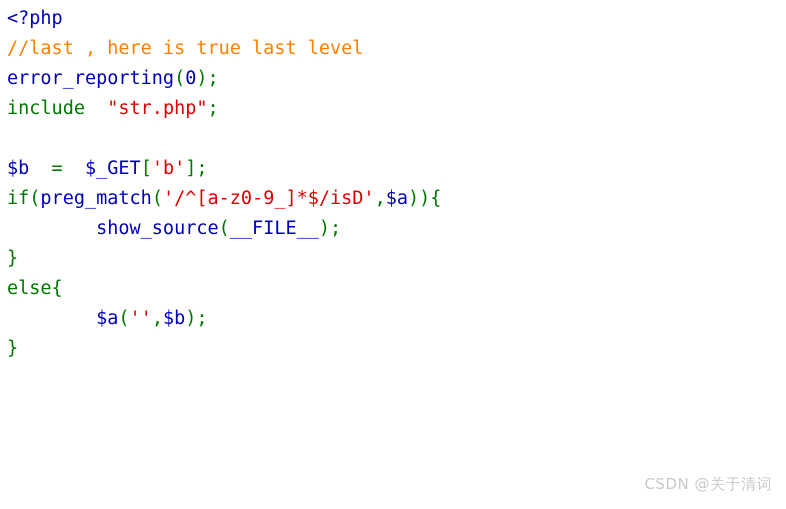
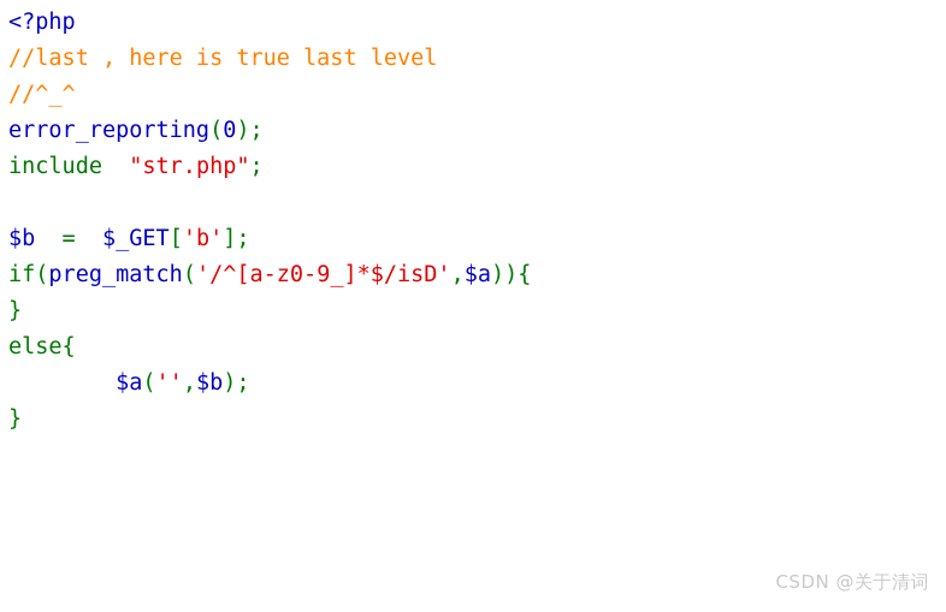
  <?php
  //last , here is true last level
+ //^_^
  error_reporting(0);
  include "str.php";
  $b = $_GET['b'];
  if(preg_match('/^[a-z0-9_]*$/isD',$a)){
- show_source(__FILE__);
  }
  else{
  $a('',$b);
  }
  CSDN @关于清词
